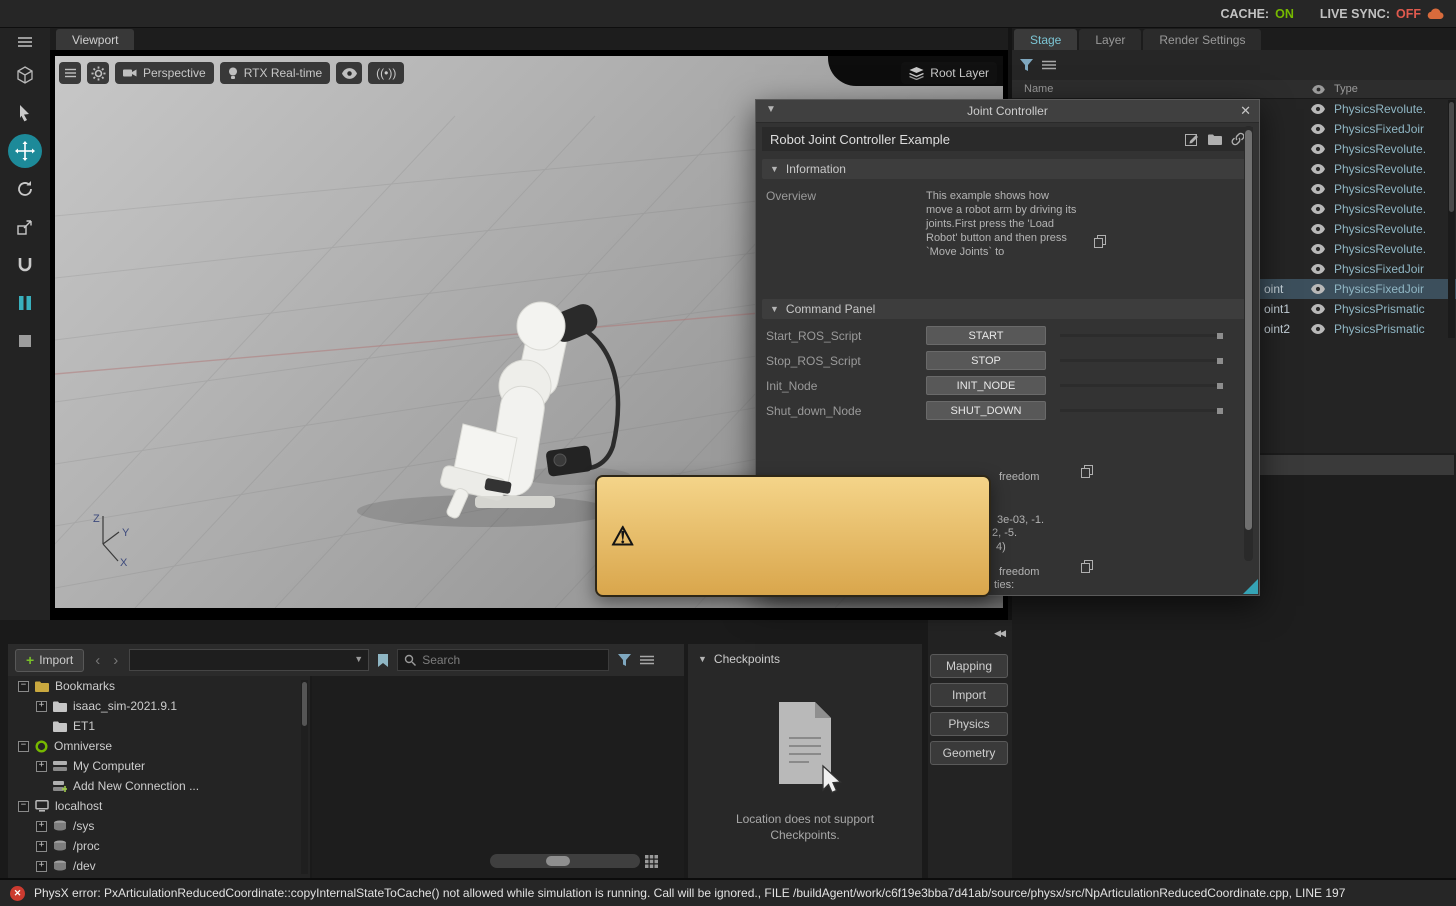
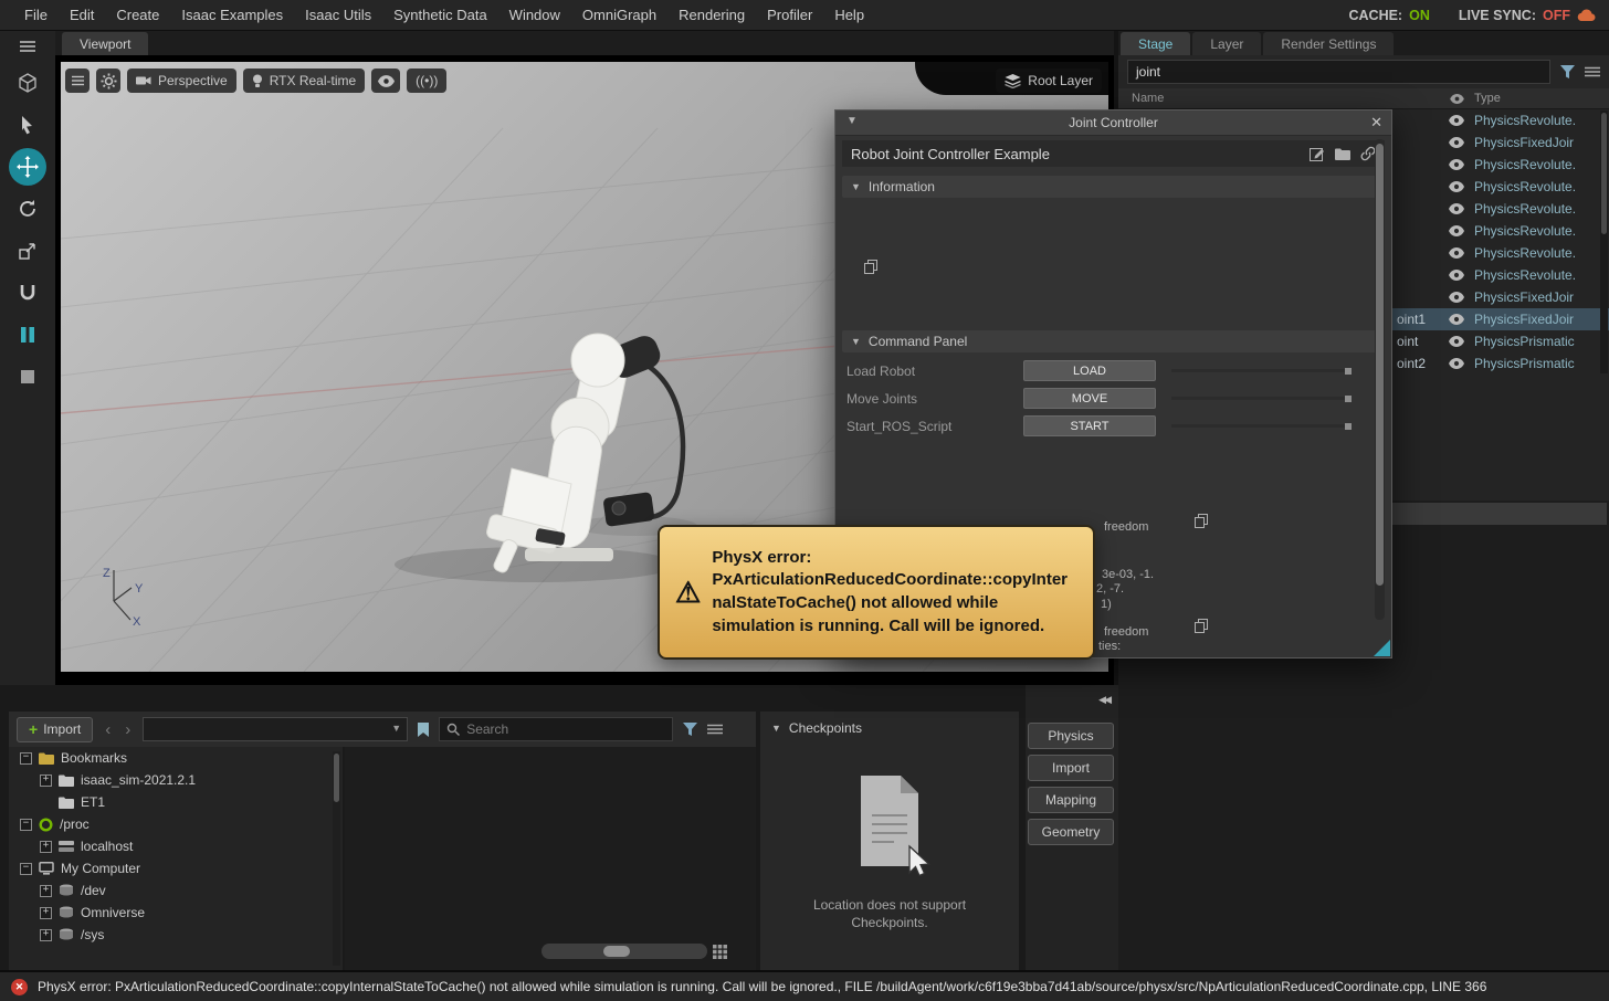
+ File
+ Edit
+ Create
+ Isaac Examples
+ Isaac Utils
+ Synthetic Data
+ Window
+ OmniGraph
+ Rendering
+ Profiler
+ Help
  CACHE:
  ON
  LIVE SYNC:
  OFF
  Viewport
  Perspective
  RTX Real-time
  ((•))
  Root Layer
  Z
  Y
  X
  Stage
  Layer
  Render Settings
+ joint
  Name
  Type
  PhysicsRevolute.
  PhysicsFixedJoir
  PhysicsRevolute.
  PhysicsRevolute.
  PhysicsRevolute.
  PhysicsRevolute.
  PhysicsRevolute.
  PhysicsRevolute.
  PhysicsFixedJoir
- oint
+ oint1
  PhysicsFixedJoir
- oint1
+ oint
  PhysicsPrismatic
  oint2
  PhysicsPrismatic
  ▼
  Joint Controller
  ✕
  Robot Joint Controller Example
  ▼
  Information
- Overview
- This example shows how move a robot arm by driving its joints.First press the 'Load Robot' button and then press `Move Joints` to
  ▼
  Command Panel
+ Load Robot
+ LOAD
+ Move Joints
+ MOVE
  Start_ROS_Script
  START
- Stop_ROS_Script
- STOP
- Init_Node
- INIT_NODE
- Shut_down_Node
- SHUT_DOWN
  freedom
  3e-03, -1.
- 2, -5.
+ 2, -7.
- 4)
+ 1)
  freedom
  ties:
  ⚠
+ PhysX error: PxArticulationReducedCoordinate::copyInternalStateToCache() not allowed while simulation is running. Call will be ignored.
  +
  Import
  ‹
  ›
  ▼
  Search
  −
  Bookmarks
  +
- isaac_sim-2021.9.1
+ isaac_sim-2021.2.1
  ET1
  −
- Omniverse
+ /proc
  +
- My Computer
+ localhost
- Add New Connection ...
  −
- localhost
+ My Computer
  +
- /sys
+ /dev
  +
- /proc
+ Omniverse
  +
- /dev
+ /sys
  ▼
  Checkpoints
  Location does not support
  Checkpoints.
  ◀◀
- Mapping
+ Physics
  Import
- Physics
+ Mapping
  Geometry
  ✕
- PhysX error: PxArticulationReducedCoordinate::copyInternalStateToCache() not allowed while simulation is running. Call will be ignored., FILE /buildAgent/work/c6f19e3bba7d41ab/source/physx/src/NpArticulationReducedCoordinate.cpp, LINE 197
+ PhysX error: PxArticulationReducedCoordinate::copyInternalStateToCache() not allowed while simulation is running. Call will be ignored., FILE /buildAgent/work/c6f19e3bba7d41ab/source/physx/src/NpArticulationReducedCoordinate.cpp, LINE 366
